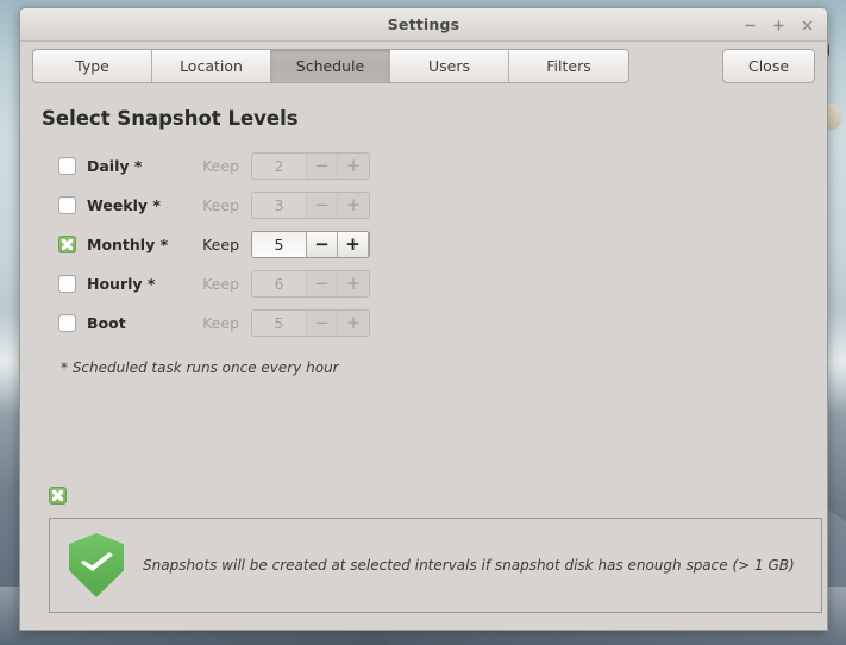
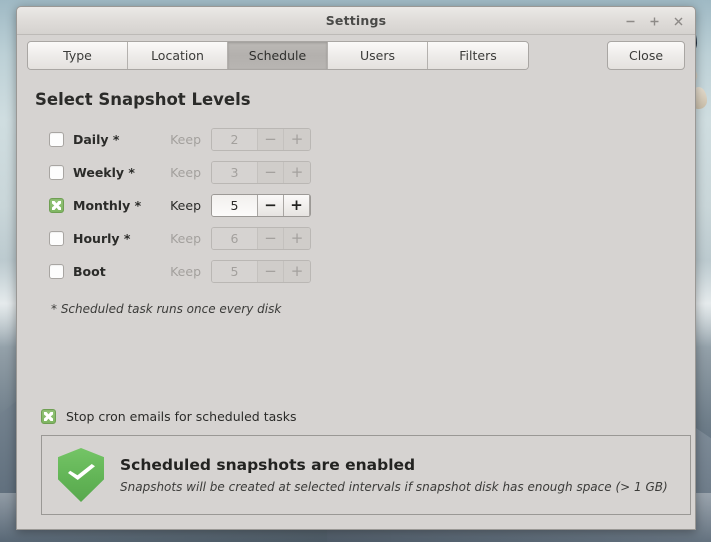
  Settings
  Type
  Location
  Schedule
  Users
  Filters
  Close
  Select Snapshot Levels
  Daily *
  Keep
  2
  −
  +
  Weekly *
  Keep
  3
  −
  +
  Monthly *
  Keep
  5
  −
  +
  Hourly *
  Keep
  6
  −
  +
  Boot
  Keep
  5
  −
  +
- * Scheduled task runs once every hour
+ * Scheduled task runs once every disk
+ Stop cron emails for scheduled tasks
+ Scheduled snapshots are enabled
  Snapshots will be created at selected intervals if snapshot disk has enough space (> 1 GB)
